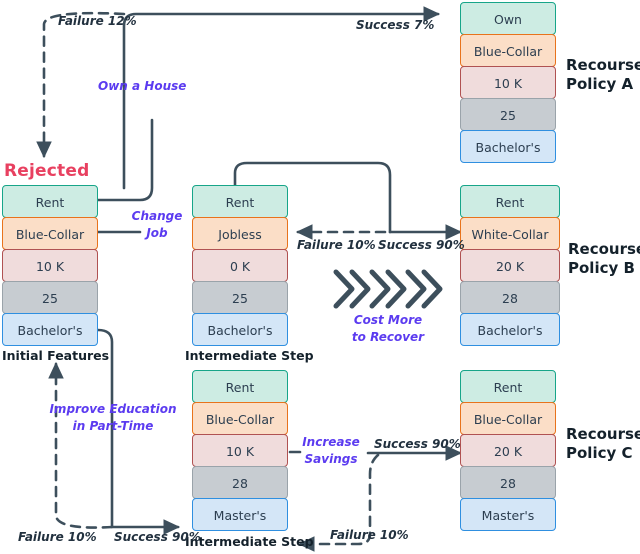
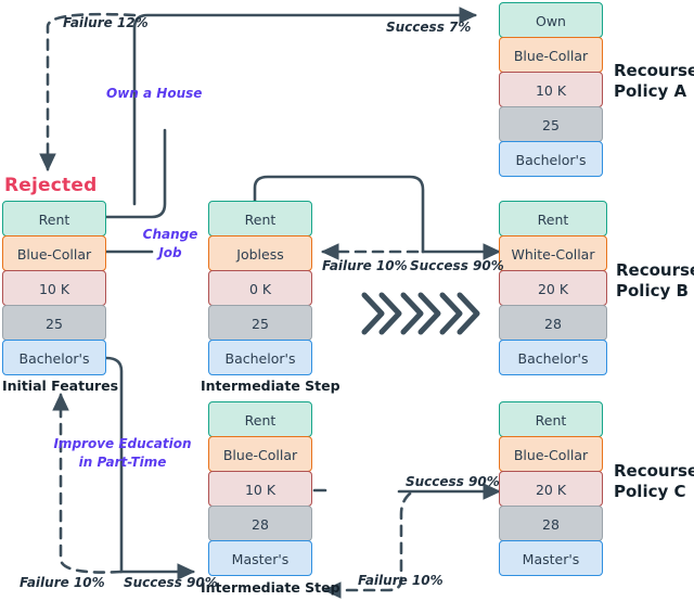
  Rejected
  Rent
  Blue-Collar
  10 K
  25
  Bachelor's
  Initial Features
  Own
  Blue-Collar
  10 K
  25
  Bachelor's
  Recourse
  Policy A
  Rent
  Jobless
  0 K
  25
  Bachelor's
  Intermediate Step
  Rent
  White-Collar
  20 K
  28
  Bachelor's
  Recours
  Policy B
  Rent
  Blue-Collar
  10 K
  28
  Master's
  Intermediate Step
  Rent
  Blue-Collar
  20 K
  28
  Master's
  Recourse
  Policy C
  Own a House
  Change
  Job
  Improve Education
  in Part-Time
- Increase
- Savings
- Cost More
- to Recover
  Failure 12%
  Success 7%
  Failure 10%
  Success 90%
  Failure 10%
  Success 90%
  Success 90%
  Failure 10%
